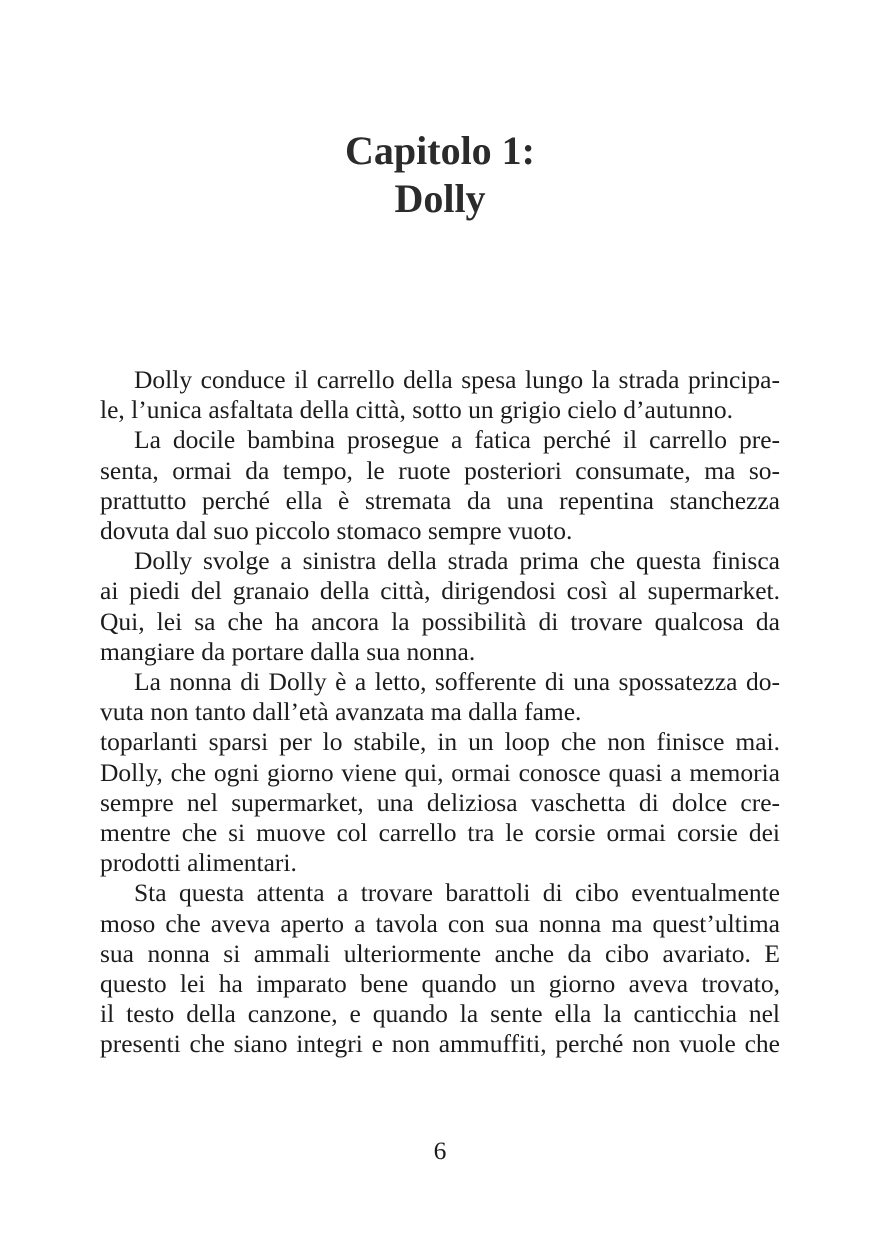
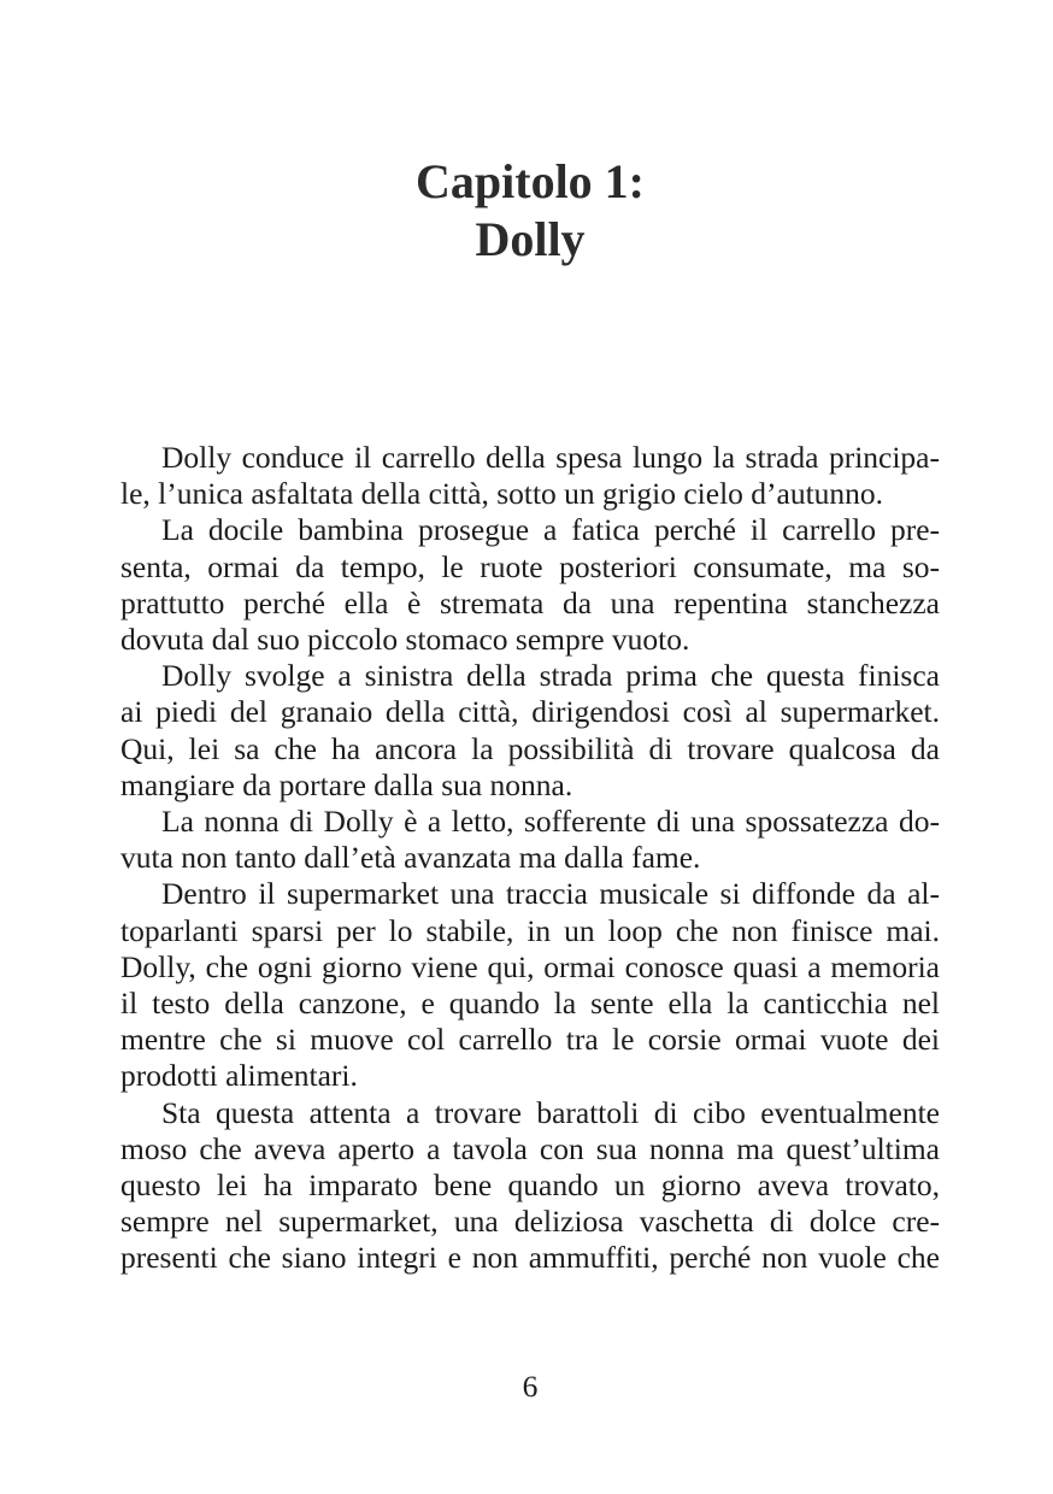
  Capitolo 1:
  Dolly
  Dolly conduce il carrello della spesa lungo la strada principa-
  le, l’unica asfaltata della città, sotto un grigio cielo d’autunno.
  La docile bambina prosegue a fatica perché il carrello pre-
  senta, ormai da tempo, le ruote posteriori consumate, ma so-
  prattutto perché ella è stremata da una repentina stanchezza
  dovuta dal suo piccolo stomaco sempre vuoto.
  Dolly svolge a sinistra della strada prima che questa finisca
  ai piedi del granaio della città, dirigendosi così al supermarket.
  Qui, lei sa che ha ancora la possibilità di trovare qualcosa da
  mangiare da portare dalla sua nonna.
  La nonna di Dolly è a letto, sofferente di una spossatezza do-
  vuta non tanto dall’età avanzata ma dalla fame.
+ Dentro il supermarket una traccia musicale si diffonde da al-
  toparlanti sparsi per lo stabile, in un loop che non finisce mai.
  Dolly, che ogni giorno viene qui, ormai conosce quasi a memoria
- sempre nel supermarket, una deliziosa vaschetta di dolce cre-
+ il testo della canzone, e quando la sente ella la canticchia nel
- mentre che si muove col carrello tra le corsie ormai corsie dei
+ mentre che si muove col carrello tra le corsie ormai vuote dei
  prodotti alimentari.
  Sta questa attenta a trovare barattoli di cibo eventualmente
  moso che aveva aperto a tavola con sua nonna ma quest’ultima
- sua nonna si ammali ulteriormente anche da cibo avariato. E
  questo lei ha imparato bene quando un giorno aveva trovato,
- il testo della canzone, e quando la sente ella la canticchia nel
+ sempre nel supermarket, una deliziosa vaschetta di dolce cre-
  presenti che siano integri e non ammuffiti, perché non vuole che
  6
